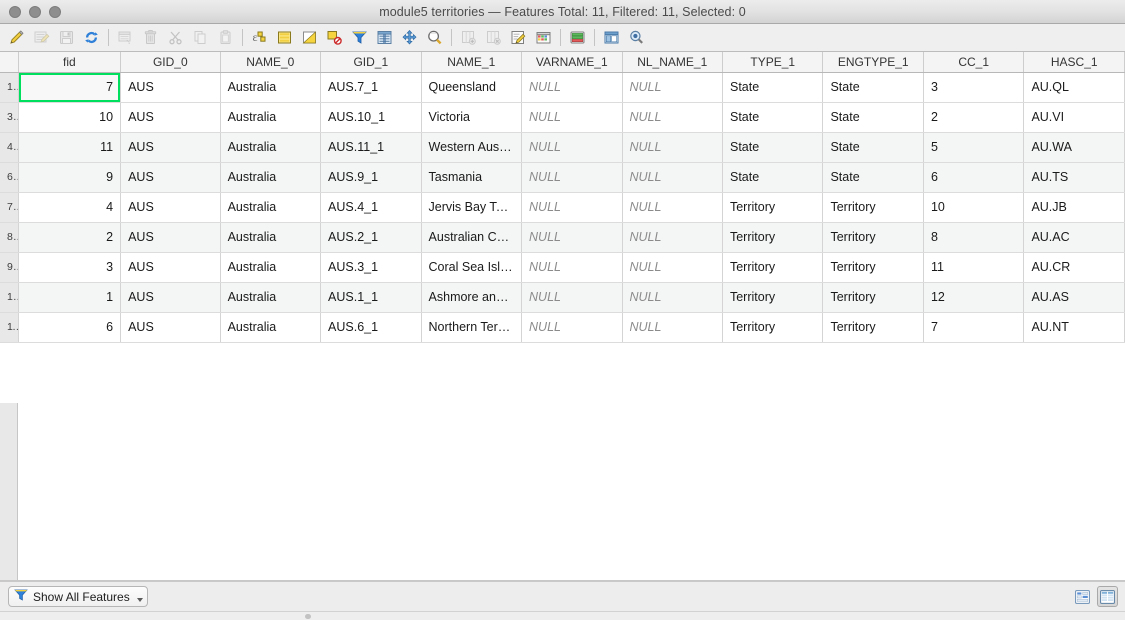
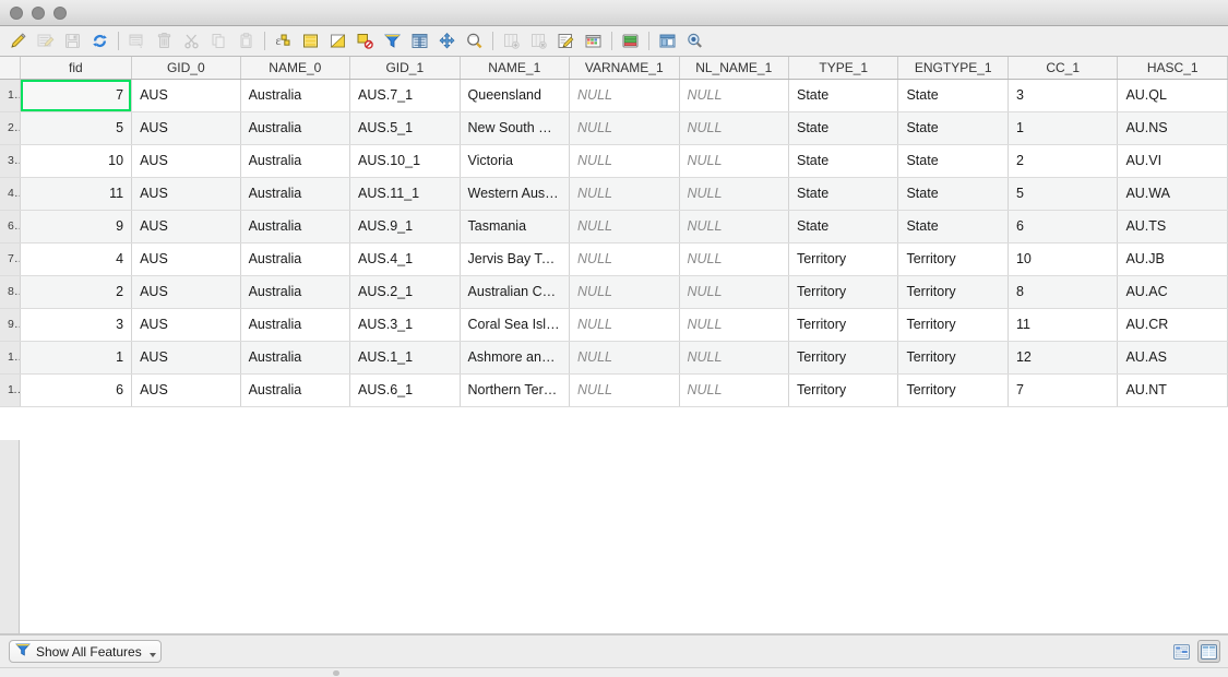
- module5 territories — Features Total: 11, Filtered: 11, Selected: 0
  ε
  	fid	GID_0	NAME_0	GID_1	NAME_1	VARNAME_1	NL_NAME_1	TYPE_1	ENGTYPE_1	CC_1	HASC_1
  1	7	AUS	Australia	AUS.7_1	Queensland	NULL	NULL	State	State	3	AU.QL
+ 2	5	AUS	Australia	AUS.5_1	New South W…	NULL	NULL	State	State	1	AU.NS
  3	10	AUS	Australia	AUS.10_1	Victoria	NULL	NULL	State	State	2	AU.VI
  4	11	AUS	Australia	AUS.11_1	Western Aust…	NULL	NULL	State	State	5	AU.WA
  6	9	AUS	Australia	AUS.9_1	Tasmania	NULL	NULL	State	State	6	AU.TS
  7	4	AUS	Australia	AUS.4_1	Jervis Bay Te…	NULL	NULL	Territory	Territory	10	AU.JB
  8	2	AUS	Australia	AUS.2_1	Australian Ca…	NULL	NULL	Territory	Territory	8	AU.AC
  9	3	AUS	Australia	AUS.3_1	Coral Sea Isla…	NULL	NULL	Territory	Territory	11	AU.CR
  10	1	AUS	Australia	AUS.1_1	Ashmore and …	NULL	NULL	Territory	Territory	12	AU.AS
  11	6	AUS	Australia	AUS.6_1	Northern Terr…	NULL	NULL	Territory	Territory	7	AU.NT
  Show All Features
